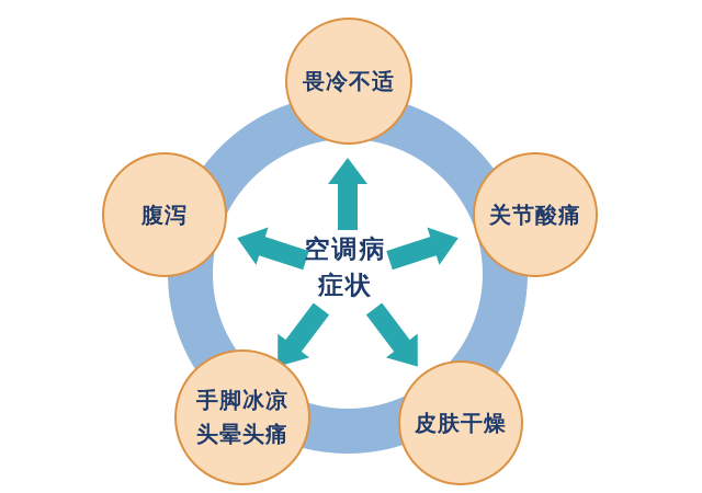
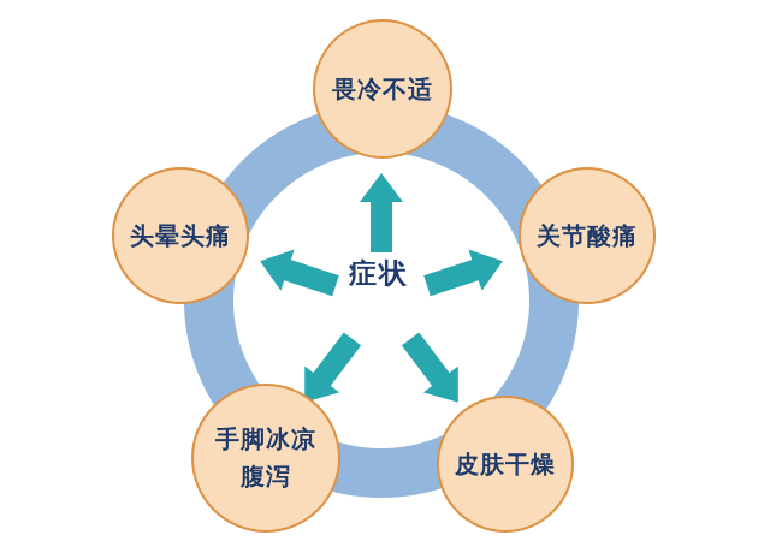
- 空调病
  症状
  畏冷不适
- 腹泻
+ 头晕头痛
  关节酸痛
  手脚冰凉
- 头晕头痛
+ 腹泻
  皮肤干燥
